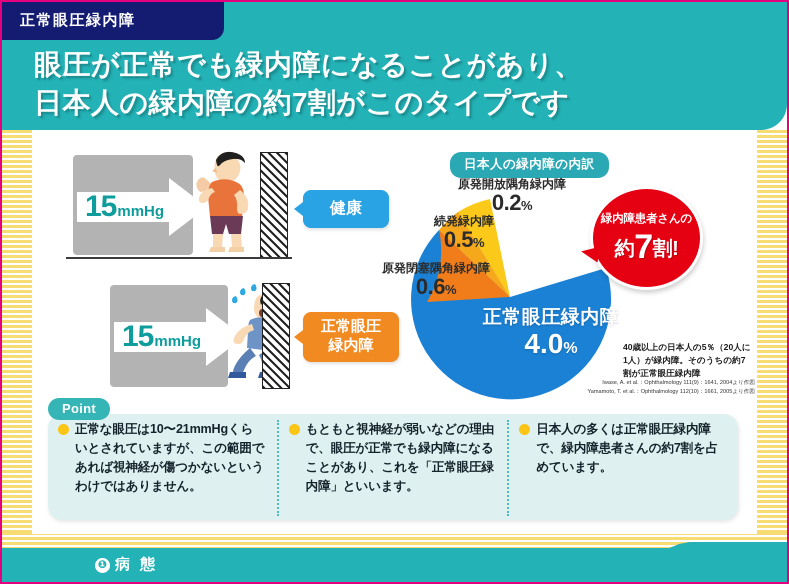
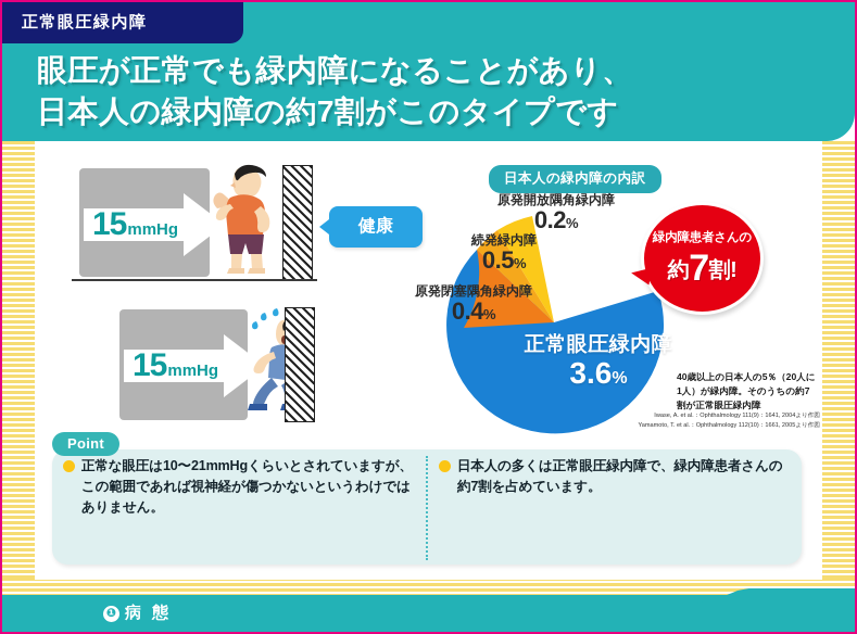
  正常眼圧緑内障
  眼圧が正常でも緑内障になることがあり、
  日本人の緑内障の約7割がこのタイプです
  15
  mmHg
  健康
  15
  mmHg
- 正常眼圧
- 緑内障
  日本人の緑内障の内訳
  原発開放隅角緑内障
  0.2%
  続発緑内障
  0.5%
  原発閉塞隅角緑内障
- 0.6%
+ 0.4%
  正常眼圧緑内障
- 4.0%
+ 3.6%
  緑内障患者さんの
  約7割!
  40歳以上の日本人の5％（20人に1人）が緑内障。そのうちの約7割が正常眼圧緑内障
  Point
  正常な眼圧は10〜21mmHgくらいとされていますが、この範囲であれば視神経が傷つかないというわけではありません。
- もともと視神経が弱いなどの理由で、眼圧が正常でも緑内障になることがあり、これを「正常眼圧緑内障」といいます。
  日本人の多くは正常眼圧緑内障で、緑内障患者さんの約7割を占めています。
  ❶
  病 態
